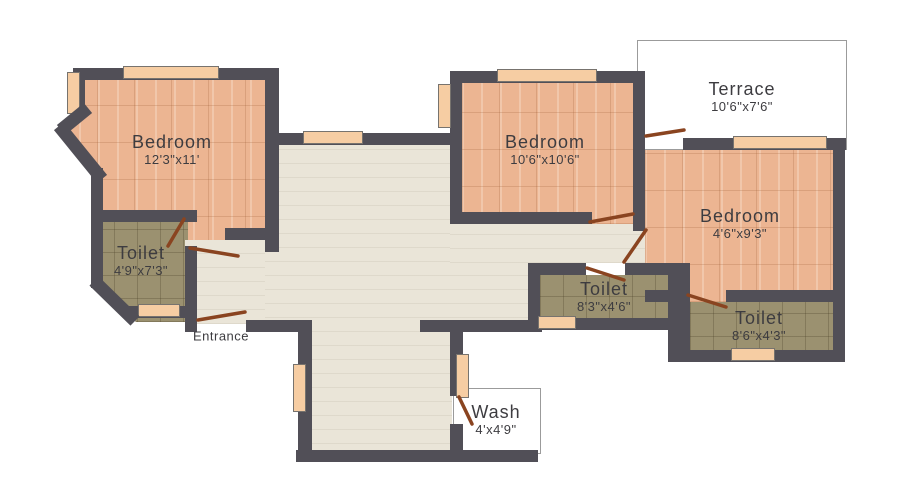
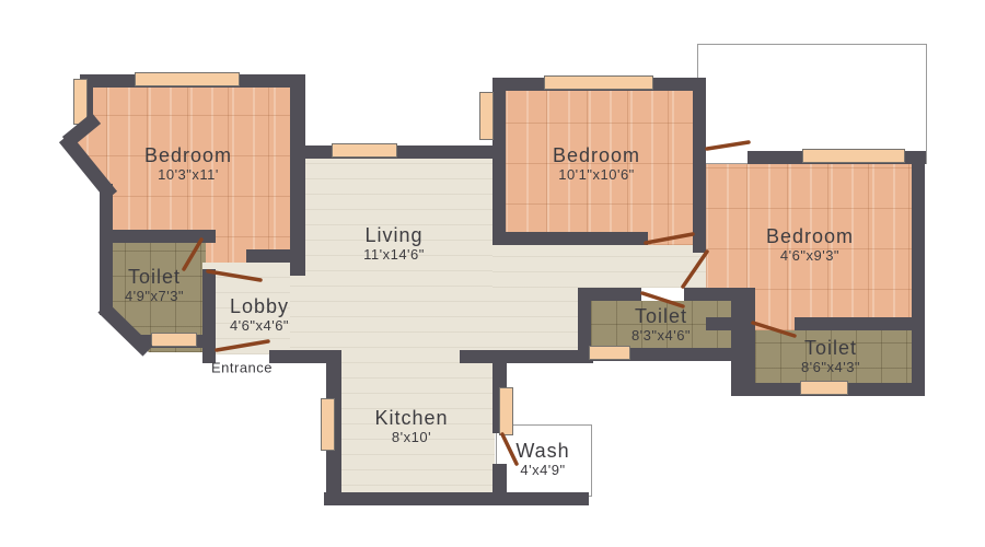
  Bedroom
- 12'3"x11'
+ 10'3"x11'
  Toilet
  4'9"x7'3"
+ Lobby
+ 4'6"x4'6"
+ Living
+ 11'x14'6"
+ Kitchen
+ 8'x10'
  Wash
  4'x4'9"
  Bedroom
- 10'6"x10'6"
+ 10'1"x10'6"
- Terrace
- 10'6"x7'6"
  Bedroom
  4'6"x9'3"
  Toilet
  8'3"x4'6"
  Toilet
  8'6"x4'3"
  Entrance
